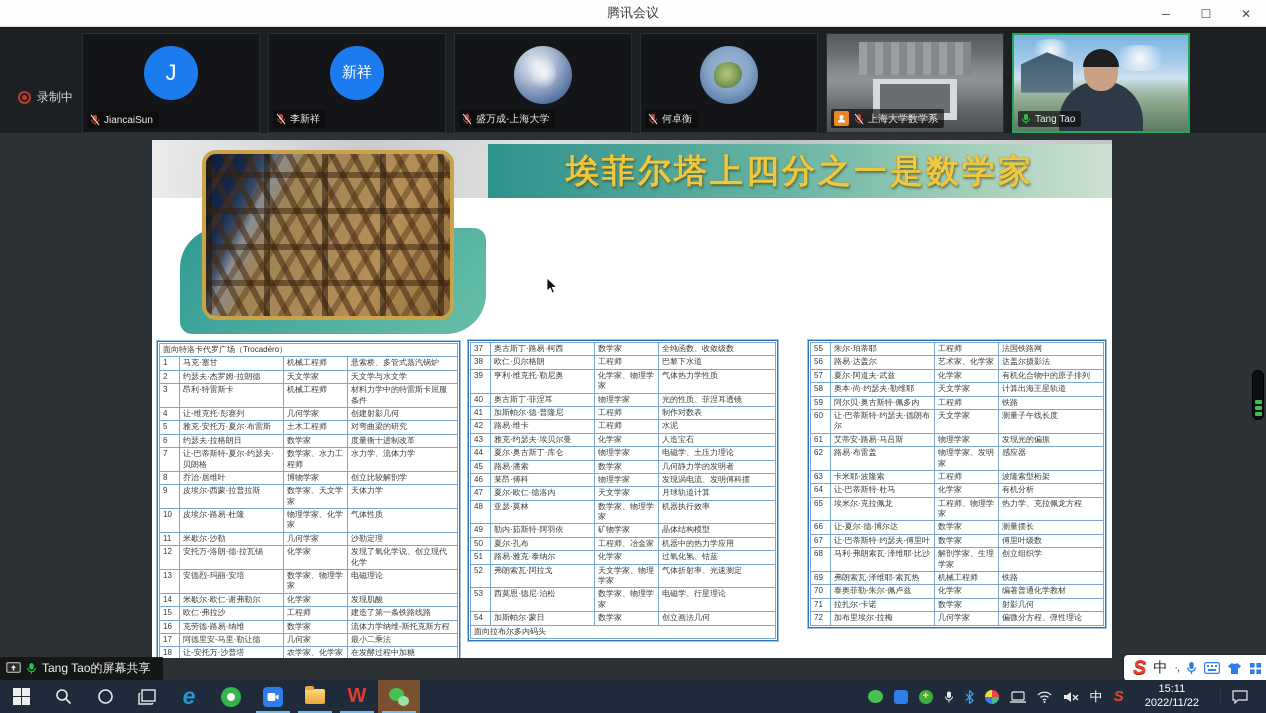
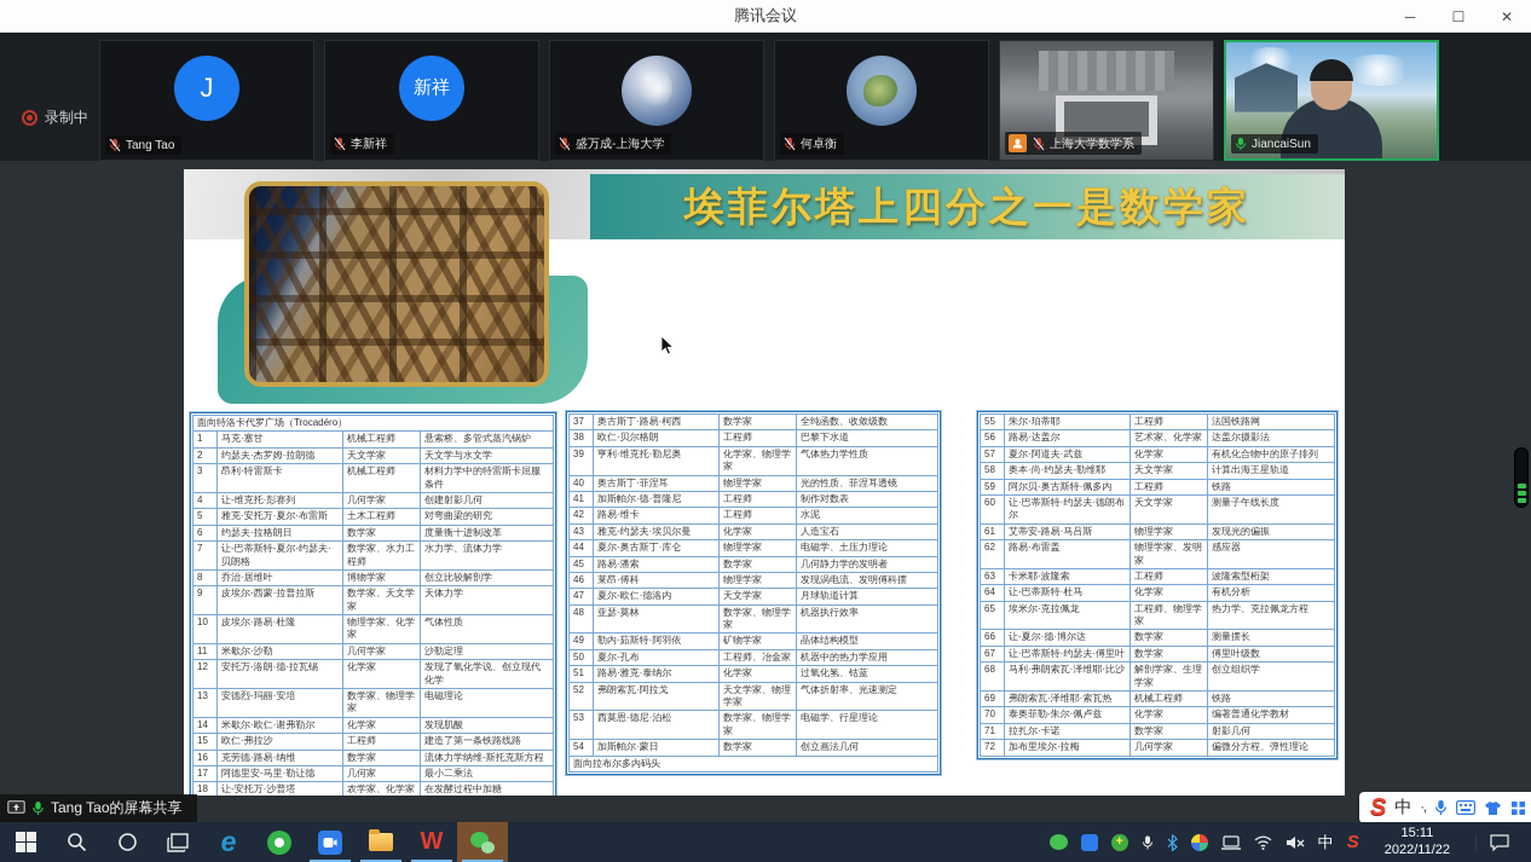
  腾讯会议
  ─
  ☐
  ✕
  录制中
  J
- JiancaiSun
+ Tang Tao
  新祥
  李新祥
  盛万成-上海大学
  何卓衡
  上海大学数学系
- Tang Tao
+ JiancaiSun
  埃菲尔塔上四分之一是数学家
  面向特洛卡代罗广场（Trocadéro）
  1	马克·塞甘	机械工程师	悬索桥、多管式蒸汽锅炉
  2	约瑟夫·杰罗姆·拉朗德	天文学家	天文学与水文学
  3	昂利·特雷斯卡	机械工程师	材料力学中的特雷斯卡屈服条件
  4	让-维克托·彭赛列	几何学家	创建射影几何
  5	雅克·安托万·夏尔·布雷斯	土木工程师	对弯曲梁的研究
  6	约瑟夫·拉格朗日	数学家	度量衡十进制改革
  7	让-巴蒂斯特-夏尔-约瑟夫·贝朗格	数学家、水力工程师	水力学、流体力学
  8	乔治·居维叶	博物学家	创立比较解剖学
  9	皮埃尔-西蒙·拉普拉斯	数学家、天文学家	天体力学
  10	皮埃尔·路易·杜隆	物理学家、化学家	气体性质
  11	米歇尔·沙勒	几何学家	沙勒定理
  12	安托万-洛朗·德·拉瓦锡	化学家	发现了氧化学说、创立现代化学
  13	安德烈-玛丽·安培	数学家、物理学家	电磁理论
  14	米歇尔·欧仁·谢弗勒尔	化学家	发现肌酸
  15	欧仁·弗拉沙	工程师	建造了第一条铁路线路
  16	克劳德·路易·纳维	数学家	流体力学纳维-斯托克斯方程
  17	阿德里安-马里·勒让德	几何家	最小二乘法
  18	让-安托万·沙普塔	农学家、化学家	在发酵过程中加糖
  37	奥古斯丁·路易·柯西	数学家	全纯函数、收敛级数
  38	欧仁·贝尔格朗	工程师	巴黎下水道
  39	亨利·维克托·勒尼奥	化学家、物理学家	气体热力学性质
  40	奥古斯丁·菲涅耳	物理学家	光的性质、菲涅耳透镜
  41	加斯帕尔·德·普隆尼	工程师	制作对数表
  42	路易·维卡	工程师	水泥
  43	雅克-约瑟夫·埃贝尔曼	化学家	人造宝石
  44	夏尔·奥古斯丁·库仑	物理学家	电磁学、土压力理论
  45	路易·潘索	数学家	几何静力学的发明者
  46	莱昂·傅科	物理学家	发现涡电流、发明傅科摆
  47	夏尔-欧仁·德洛内	天文学家	月球轨道计算
  48	亚瑟·莫林	数学家、物理学家	机器执行效率
  49	勒内·茹斯特·阿羽依	矿物学家	晶体结构模型
  50	夏尔·孔布	工程师、冶金家	机器中的热力学应用
  51	路易·雅克·泰纳尔	化学家	过氧化氢、钴蓝
  52	弗朗索瓦·阿拉戈	天文学家、物理学家	气体折射率、光速测定
  53	西莫恩·德尼·泊松	数学家、物理学家	电磁学、行星理论
  54	加斯帕尔·蒙日	数学家	创立画法几何
  面向拉布尔多内码头
  55	朱尔·珀蒂耶	工程师	法国铁路网
  56	路易·达盖尔	艺术家、化学家	达盖尔摄影法
  57	夏尔·阿道夫·武兹	化学家	有机化合物中的原子排列
  58	奥本·尚·约瑟夫·勒维耶	天文学家	计算出海王星轨道
  59	阿尔贝·奥古斯特·佩多内	工程师	铁路
  60	让·巴蒂斯特·约瑟夫·德朗布尔	天文学家	测量子午线长度
  61	艾蒂安-路易·马吕斯	物理学家	发现光的偏振
  62	路易·布雷盖	物理学家、发明家	感应器
  63	卡米耶·波隆索	工程师	波隆索型桁架
  64	让-巴蒂斯特·杜马	化学家	有机分析
  65	埃米尔·克拉佩龙	工程师、物理学家	热力学、克拉佩龙方程
  66	让-夏尔·德·博尔达	数学家	测量摆长
  67	让·巴蒂斯特·约瑟夫·傅里叶	数学家	傅里叶级数
  68	马利·弗朗索瓦·泽维耶·比沙	解剖学家、生理学家	创立组织学
  69	弗朗索瓦·泽维耶·索瓦热	机械工程师	铁路
  70	泰奥菲勒-朱尔·佩卢兹	化学家	编著普通化学教材
  71	拉扎尔·卡诺	数学家	射影几何
  72	加布里埃尔·拉梅	几何学家	偏微分方程、弹性理论
  Tang Tao的屏幕共享
  S
  中
  ·,
  e
  W
  +
  中
  S
  15:11
  2022/11/22
